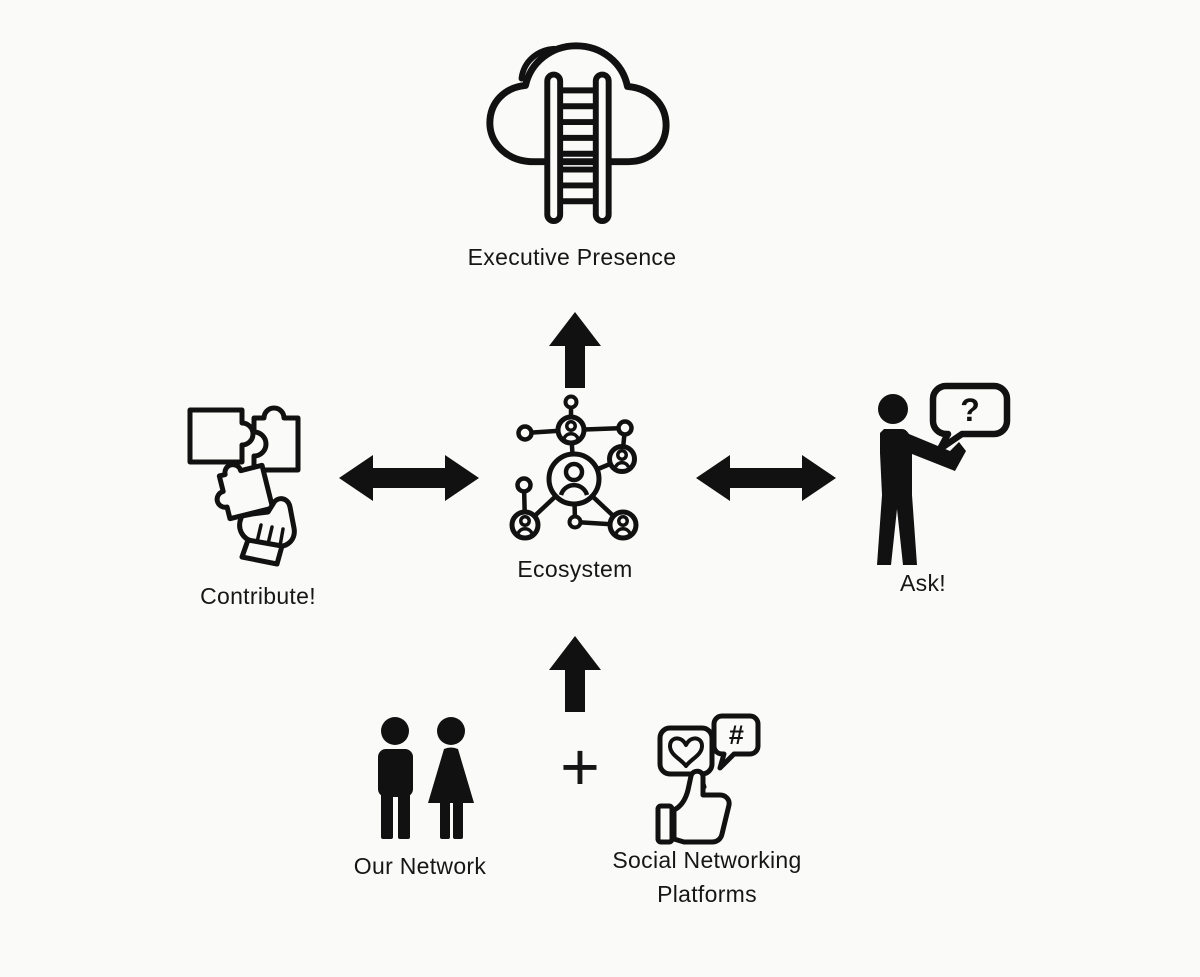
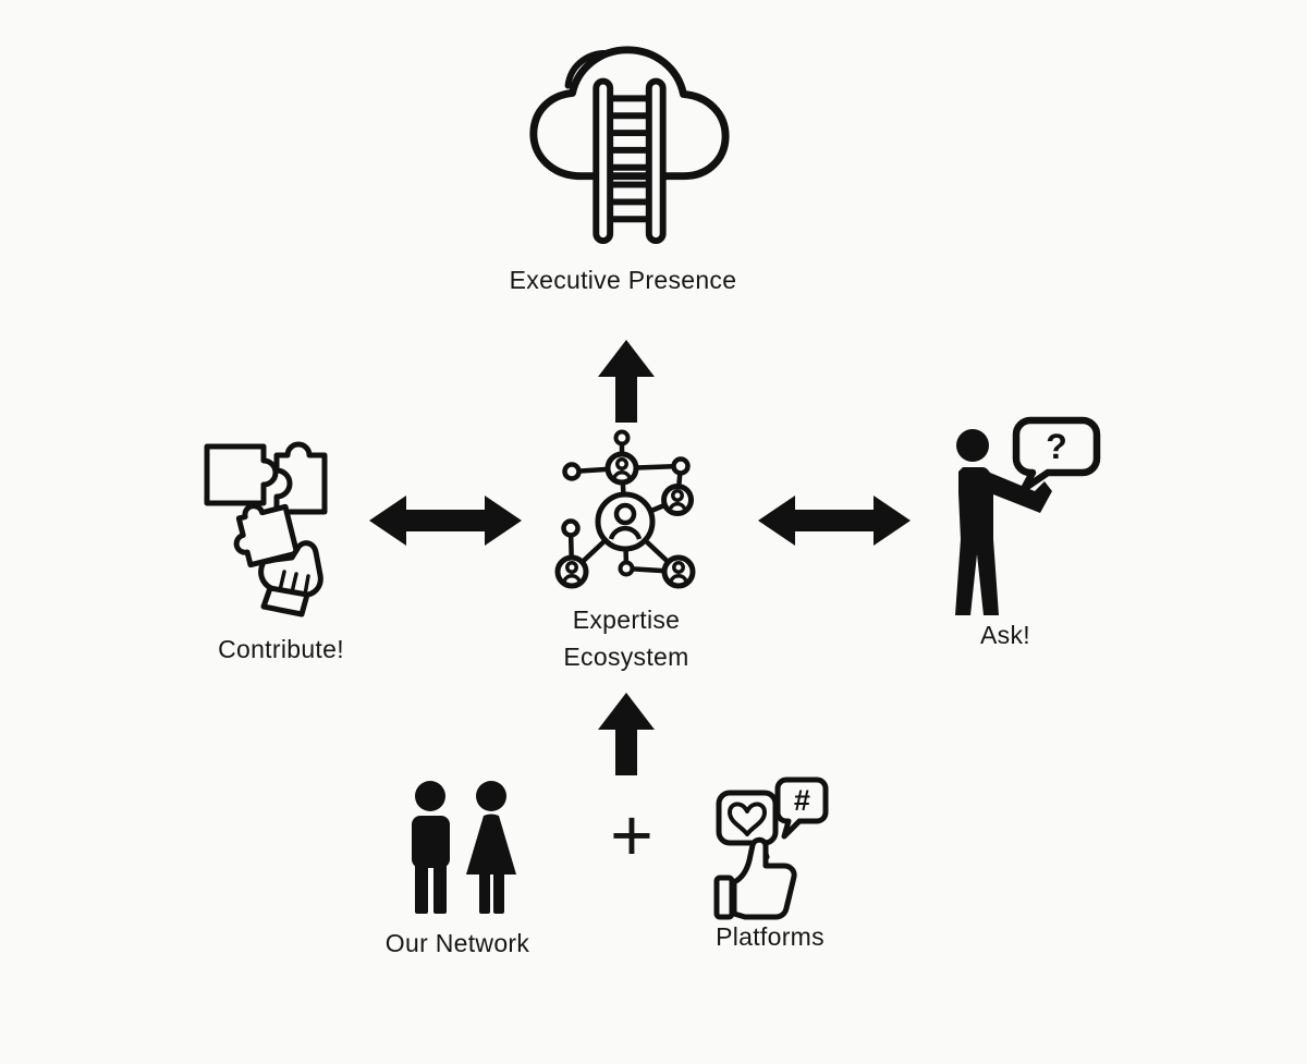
  Executive Presence
+ Expertise
  Ecosystem
  Contribute!
  ?
  Ask!
  Our Network
  +
  #
- Social Networking
  Platforms
